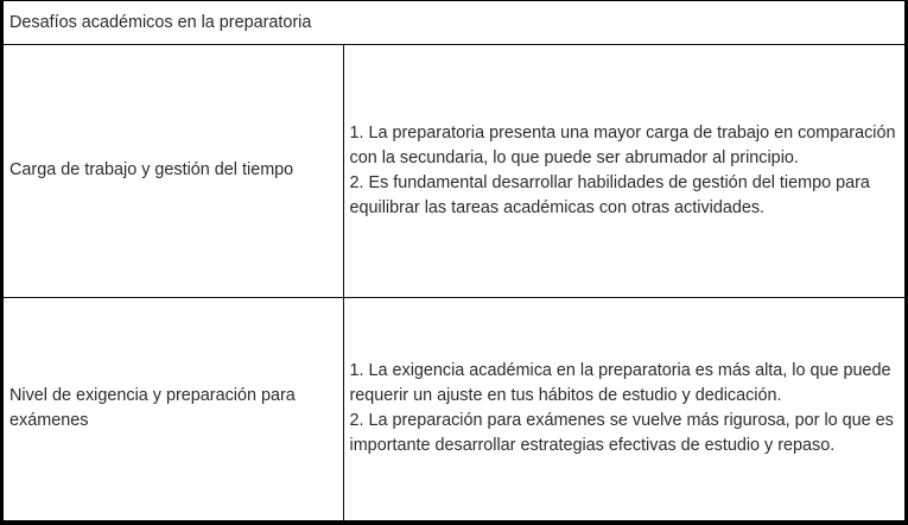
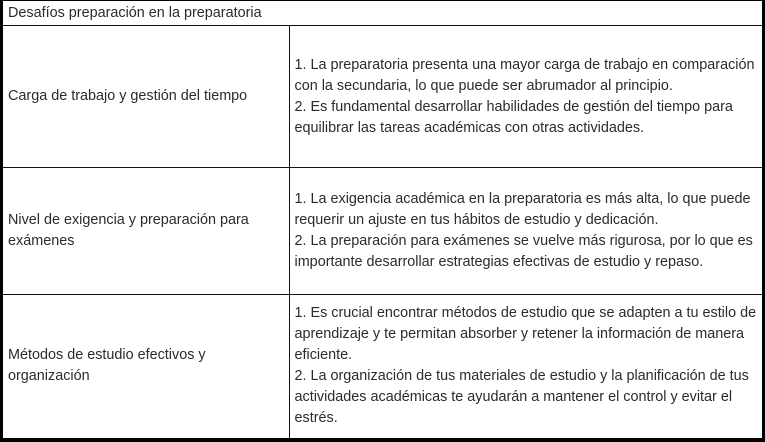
- Desafíos académicos en la preparatoria
+ Desafíos preparación en la preparatoria
  Carga de trabajo y gestión del tiempo	1. La preparatoria presenta una mayor carga de trabajo en comparación con la secundaria, lo que puede ser abrumador al principio. 2. Es fundamental desarrollar habilidades de gestión del tiempo para equilibrar las tareas académicas con otras actividades.
  Nivel de exigencia y preparación para exámenes	1. La exigencia académica en la preparatoria es más alta, lo que puede requerir un ajuste en tus hábitos de estudio y dedicación. 2. La preparación para exámenes se vuelve más rigurosa, por lo que es importante desarrollar estrategias efectivas de estudio y repaso.
+ Métodos de estudio efectivos y organización	1. Es crucial encontrar métodos de estudio que se adapten a tu estilo de aprendizaje y te permitan absorber y retener la información de manera eficiente. 2. La organización de tus materiales de estudio y la planificación de tus actividades académicas te ayudarán a mantener el control y evitar el estrés.
